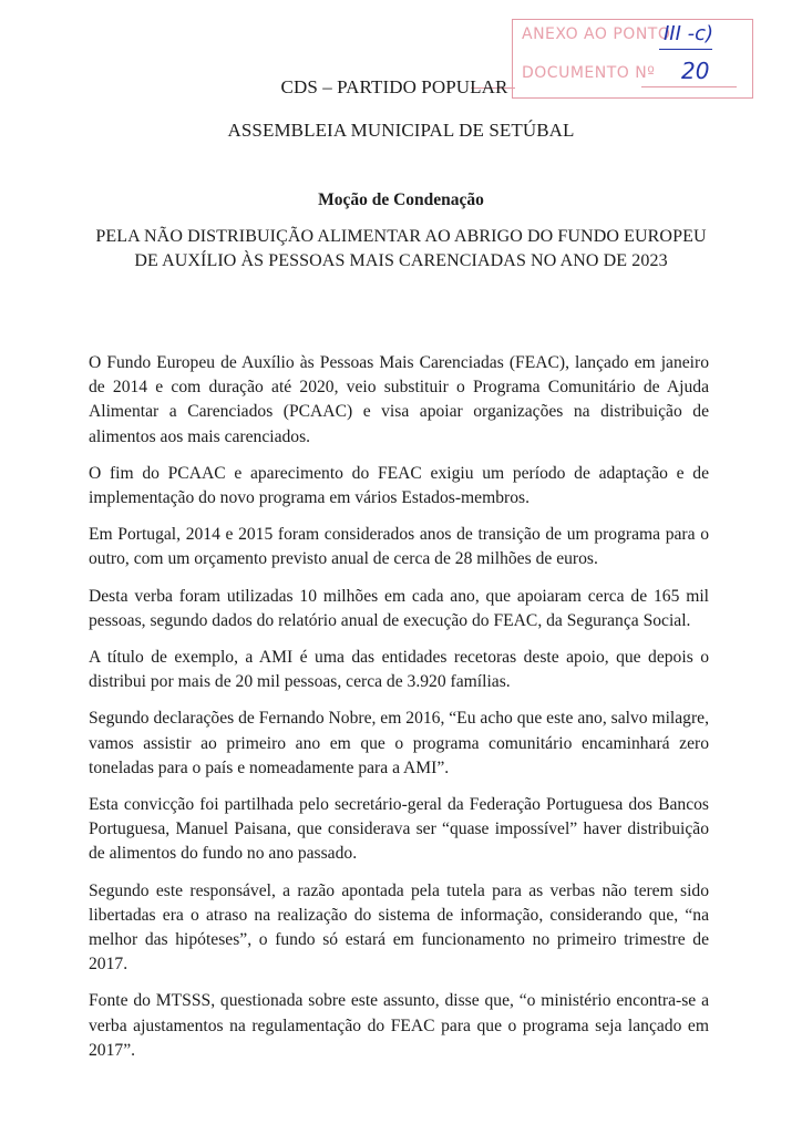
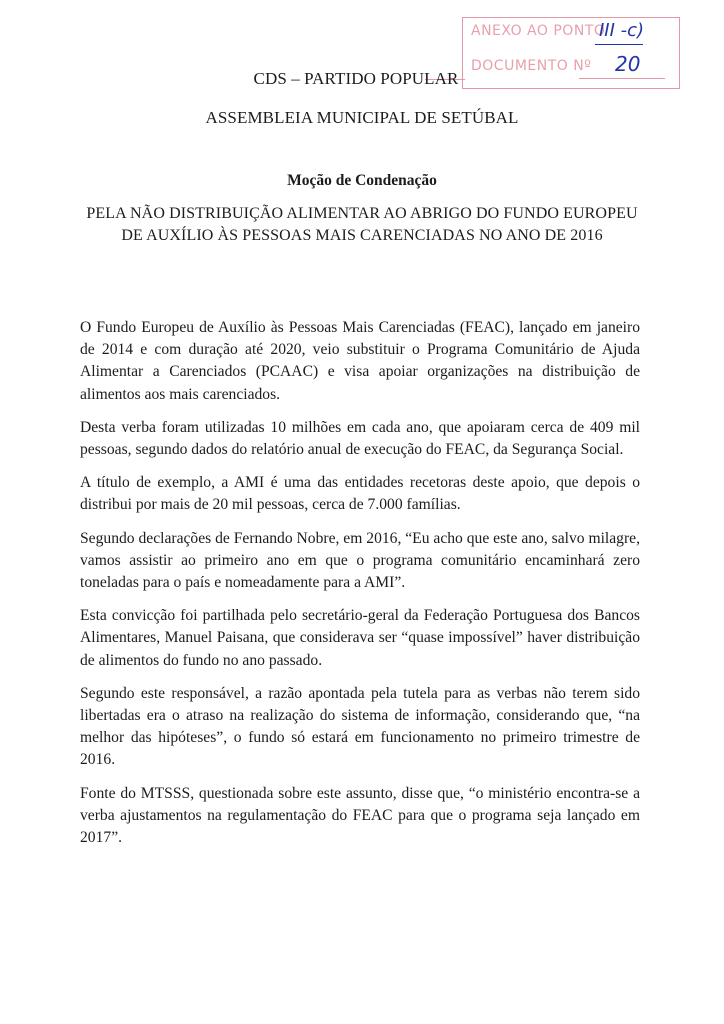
  ANEXO AO PONTO
  III -c)
  DOCUMENTO Nº
  20
  CDS – PARTIDO POPULAR
  ASSEMBLEIA MUNICIPAL DE SETÚBAL
  Moção de Condenação
- PELA NÃO DISTRIBUIÇÃO ALIMENTAR AO ABRIGO DO FUNDO EUROPEU DE AUXÍLIO ÀS PESSOAS MAIS CARENCIADAS NO ANO DE 2023
+ PELA NÃO DISTRIBUIÇÃO ALIMENTAR AO ABRIGO DO FUNDO EUROPEU DE AUXÍLIO ÀS PESSOAS MAIS CARENCIADAS NO ANO DE 2016
  O Fundo Europeu de Auxílio às Pessoas Mais Carenciadas (FEAC), lançado em janeiro de 2014 e com duração até 2020, veio substituir o Programa Comunitário de Ajuda Alimentar a Carenciados (PCAAC) e visa apoiar organizações na distribuição de alimentos aos mais carenciados.
- O fim do PCAAC e aparecimento do FEAC exigiu um período de adaptação e de implementação do novo programa em vários Estados-membros.
- Em Portugal, 2014 e 2015 foram considerados anos de transição de um programa para o outro, com um orçamento previsto anual de cerca de 28 milhões de euros.
- Desta verba foram utilizadas 10 milhões em cada ano, que apoiaram cerca de 165 mil pessoas, segundo dados do relatório anual de execução do FEAC, da Segurança Social.
+ Desta verba foram utilizadas 10 milhões em cada ano, que apoiaram cerca de 409 mil pessoas, segundo dados do relatório anual de execução do FEAC, da Segurança Social.
- A título de exemplo, a AMI é uma das entidades recetoras deste apoio, que depois o distribui por mais de 20 mil pessoas, cerca de 3.920 famílias.
+ A título de exemplo, a AMI é uma das entidades recetoras deste apoio, que depois o distribui por mais de 20 mil pessoas, cerca de 7.000 famílias.
  Segundo declarações de Fernando Nobre, em 2016, “Eu acho que este ano, salvo milagre, vamos assistir ao primeiro ano em que o programa comunitário encaminhará zero toneladas para o país e nomeadamente para a AMI”.
- Esta convicção foi partilhada pelo secretário-geral da Federação Portuguesa dos Bancos Portuguesa, Manuel Paisana, que considerava ser “quase impossível” haver distribuição de alimentos do fundo no ano passado.
+ Esta convicção foi partilhada pelo secretário-geral da Federação Portuguesa dos Bancos Alimentares, Manuel Paisana, que considerava ser “quase impossível” haver distribuição de alimentos do fundo no ano passado.
- Segundo este responsável, a razão apontada pela tutela para as verbas não terem sido libertadas era o atraso na realização do sistema de informação, considerando que, “na melhor das hipóteses”, o fundo só estará em funcionamento no primeiro trimestre de 2017.
+ Segundo este responsável, a razão apontada pela tutela para as verbas não terem sido libertadas era o atraso na realização do sistema de informação, considerando que, “na melhor das hipóteses”, o fundo só estará em funcionamento no primeiro trimestre de 2016.
  Fonte do MTSSS, questionada sobre este assunto, disse que, “o ministério encontra-se a verba ajustamentos na regulamentação do FEAC para que o programa seja lançado em 2017”.
